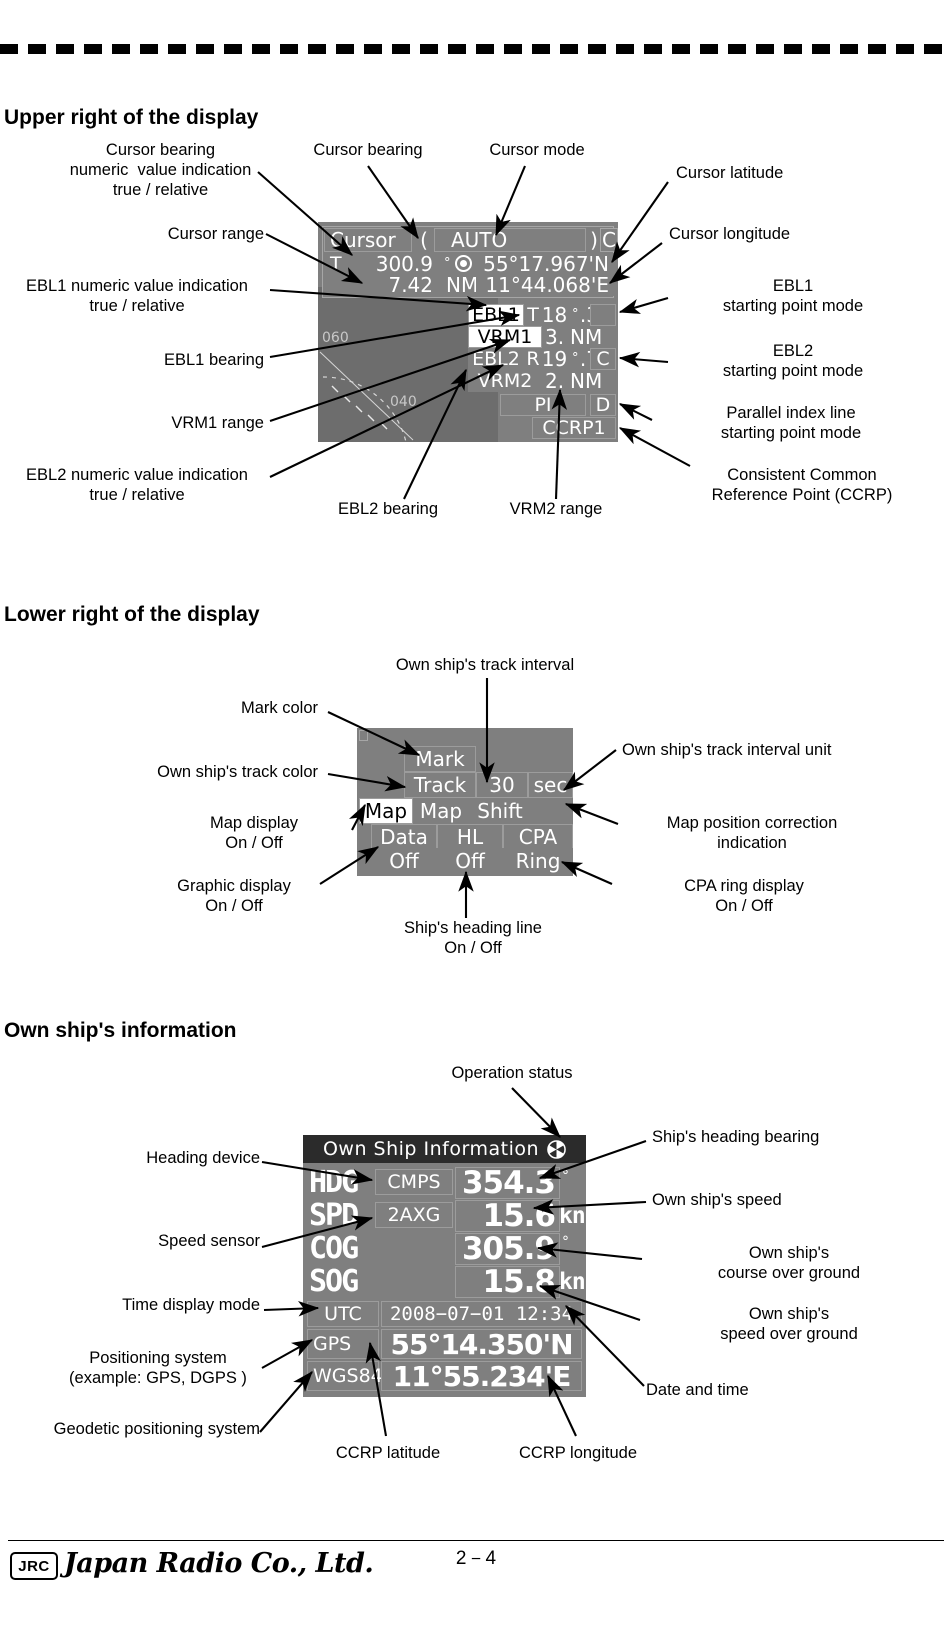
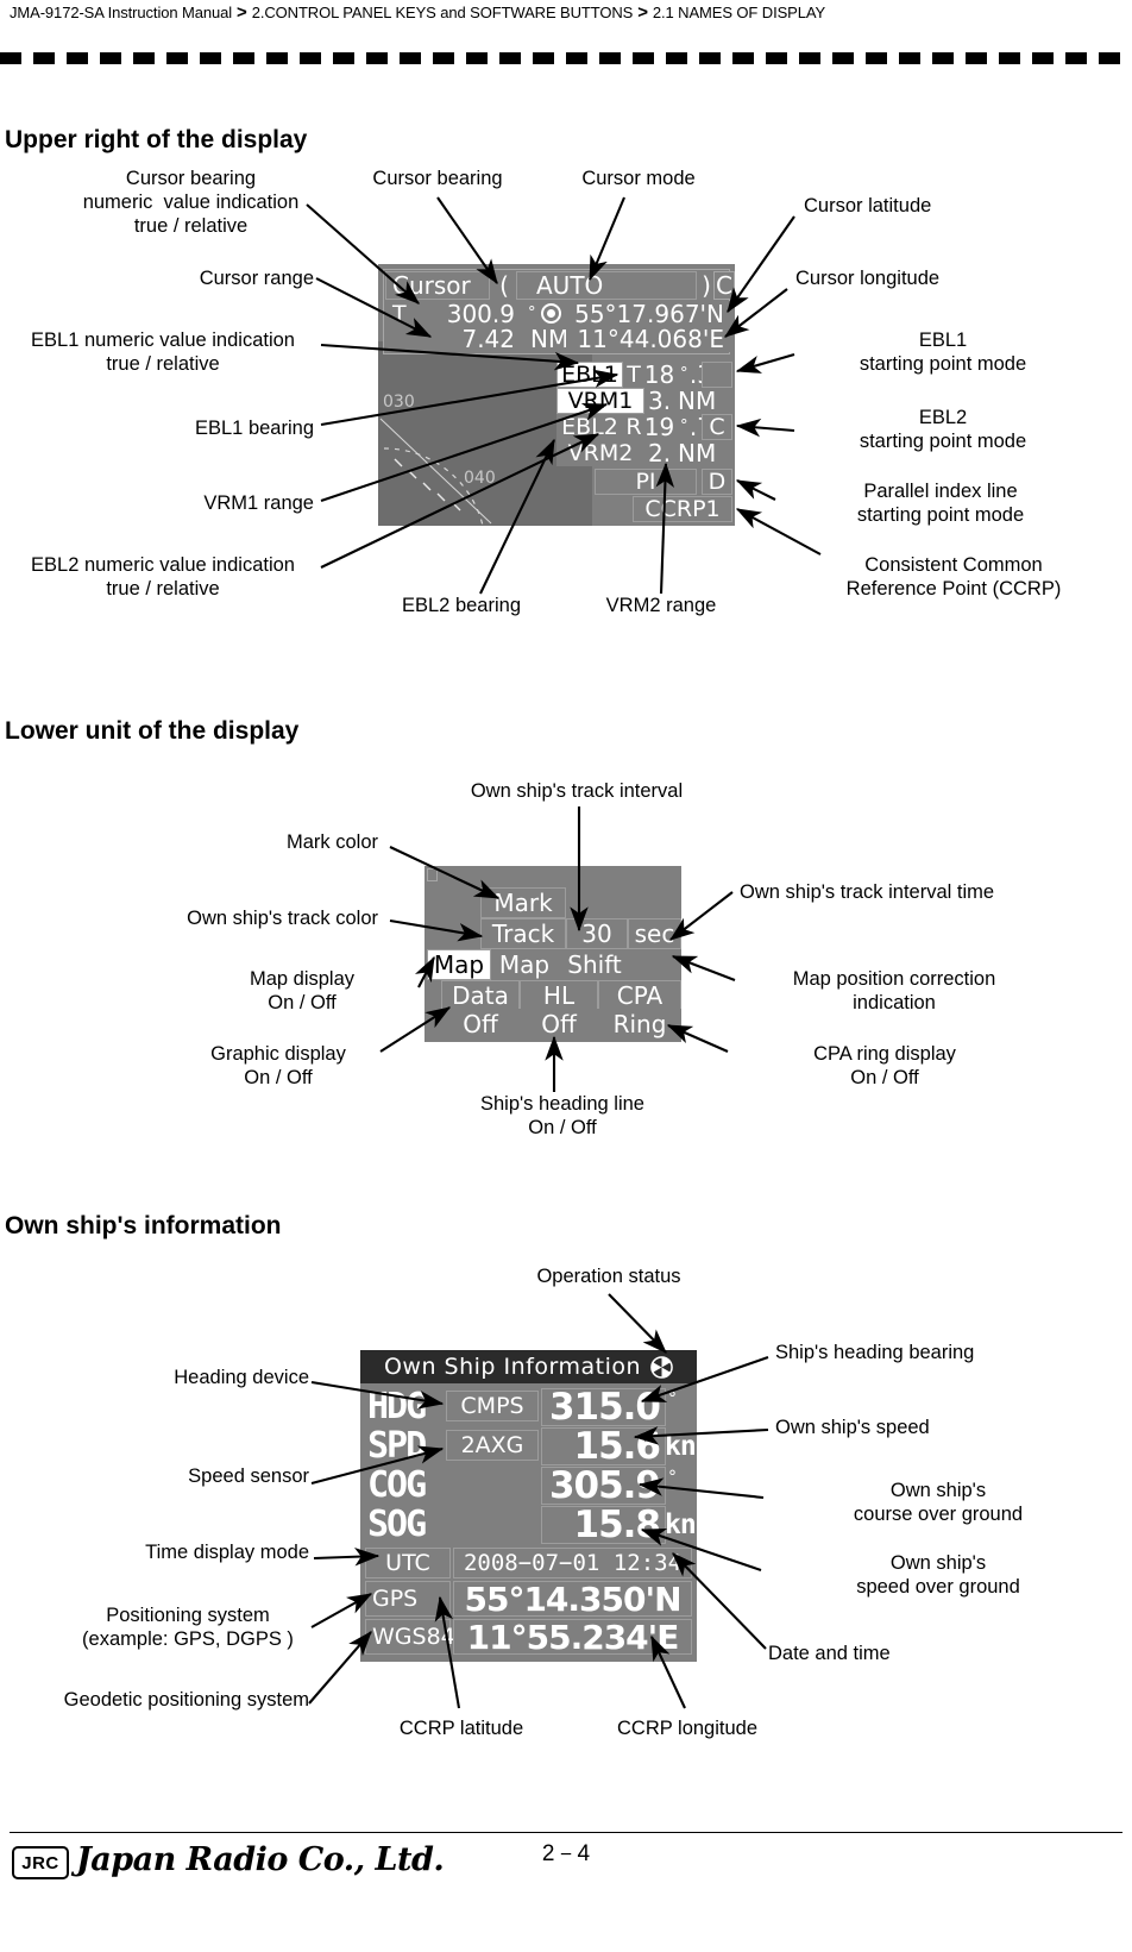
+ JMA-9172-SA Instruction Manual > 2.CONTROL PANEL KEYS and SOFTWARE BUTTONS > 2.1 NAMES OF DISPLAY
  Upper right of the display
- 060
+ 030
  040
  Cursor
  (
  AUTO
  )
  C
  T
  300.9
  °
  55°17.967'N
  7.42
  NM
  11°44.068'E
  EBL
  T
  °
  VRM1
  NM
  EBL2
  R
  °
  C
  VRM2
  NM
  PI
  D
  CCRP1
  Cursor bearing
  numeric value indication
  true / relative
  Cursor range
  EBL1 numeric value indication
  true / relative
  EBL1 bearing
  VRM1 range
  EBL2 numeric value indication
  true / relative
  Cursor bearing
  Cursor mode
  EBL2 bearing
  VRM2 range
  Cursor latitude
  Cursor longitude
  EBL1
  starting point mode
  EBL2
  starting point mode
  Parallel index line
  starting point mode
  Consistent Common
  Reference Point (CCRP)
- Lower right of the display
+ Lower unit of the display
  Mark
  Track
  30
  sec
  Map
  Map
  Shift
  Data
  HL
  CPA
  Off
  Off
  Ring
  Own ship's track interval
  Mark color
  Own ship's track color
  Map display
  On / Off
  Graphic display
  On / Off
  Ship's heading line
  On / Off
- Own ship's track interval unit
+ Own ship's track interval time
  Map position correction
  indication
  CPA ring display
  On / Off
  Own ship's information
  Own Ship Information
  HDG
  CMPS
- 354.3
+ 315.0
  °
  SPD
  2AXG
  15.6
  kn
  COG
  305.
  °
  SOG
  15.8
  kn
  UTC
  2008−07−01 12:34
  GPS
  55°14.350'N
  WGS8
  11°55.234E
  Operation status
  Heading device
  Speed sensor
  Time display mode
  Positioning system
  (example: GPS, DGPS )
  Geodetic positioning system
  Ship's heading bearing
  Own ship's speed
  Own ship's
  course over ground
  Own ship's
  speed over ground
  Date and time
  CCRP latitude
  CCRP longitude
  JRC
  Japan Radio Co., Ltd.
  2－4
